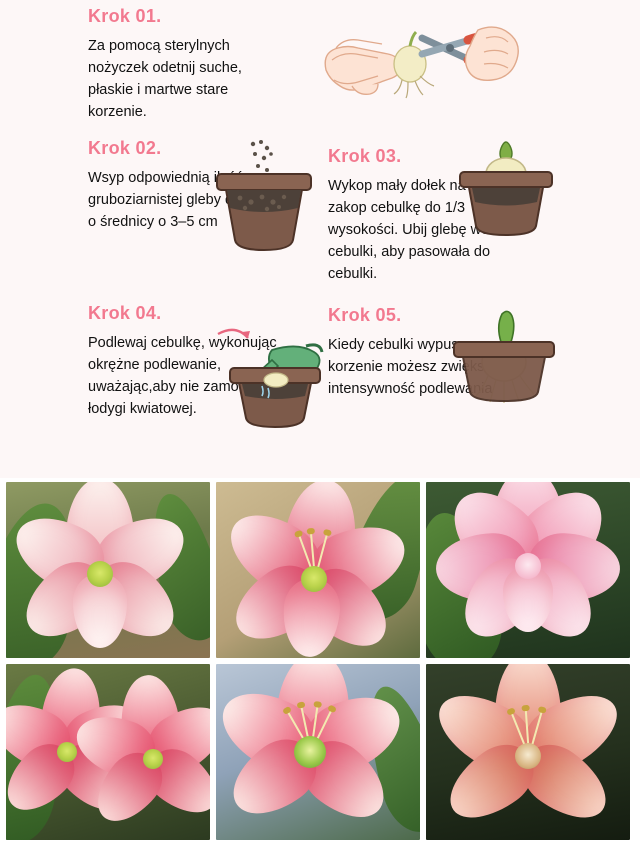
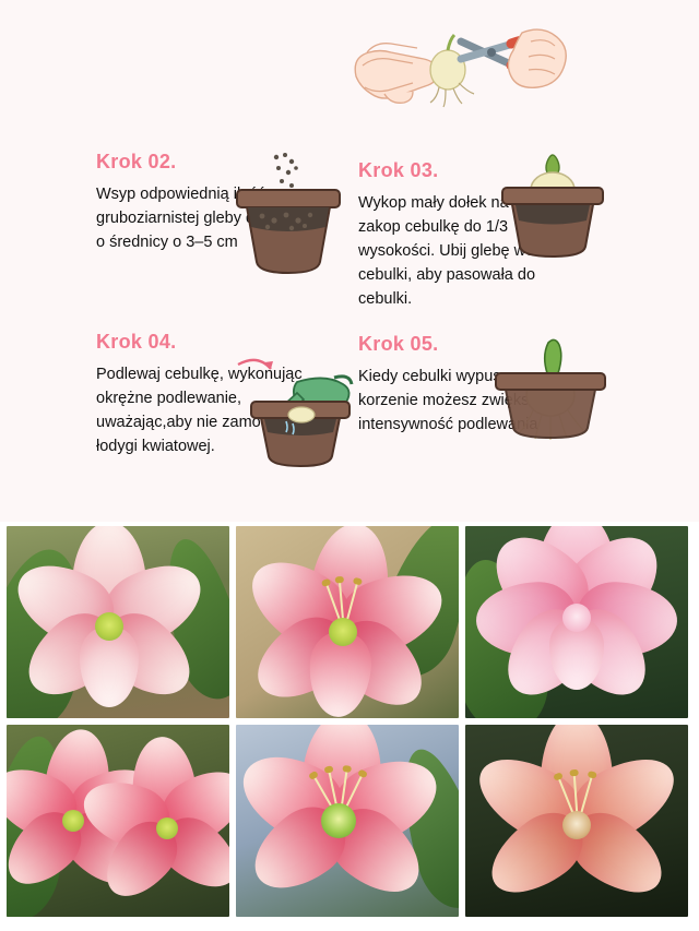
- Krok 01.
- Za pomocą sterylnych nożyczek odetnij suche, płaskie i martwe stare korzenie.
  Krok 02.
  Wsyp odpowiednią i gruboziarnistej gleby o średnicy o 3–5 cm
  Krok 03.
  Wykop mały dołek n zakop cebulkę do 1/3 wysokości. Ubij glebę w cebulki, aby pasowała do cebulki.
  Krok 04.
  Podlewaj cebulkę, wykonując okrężne podlewanie, uważając,aby nie zamo łodygi kwiatowej.
  Krok 05.
  Kiedy cebulki wypu korzenie możesz zwi intensywność podlew
